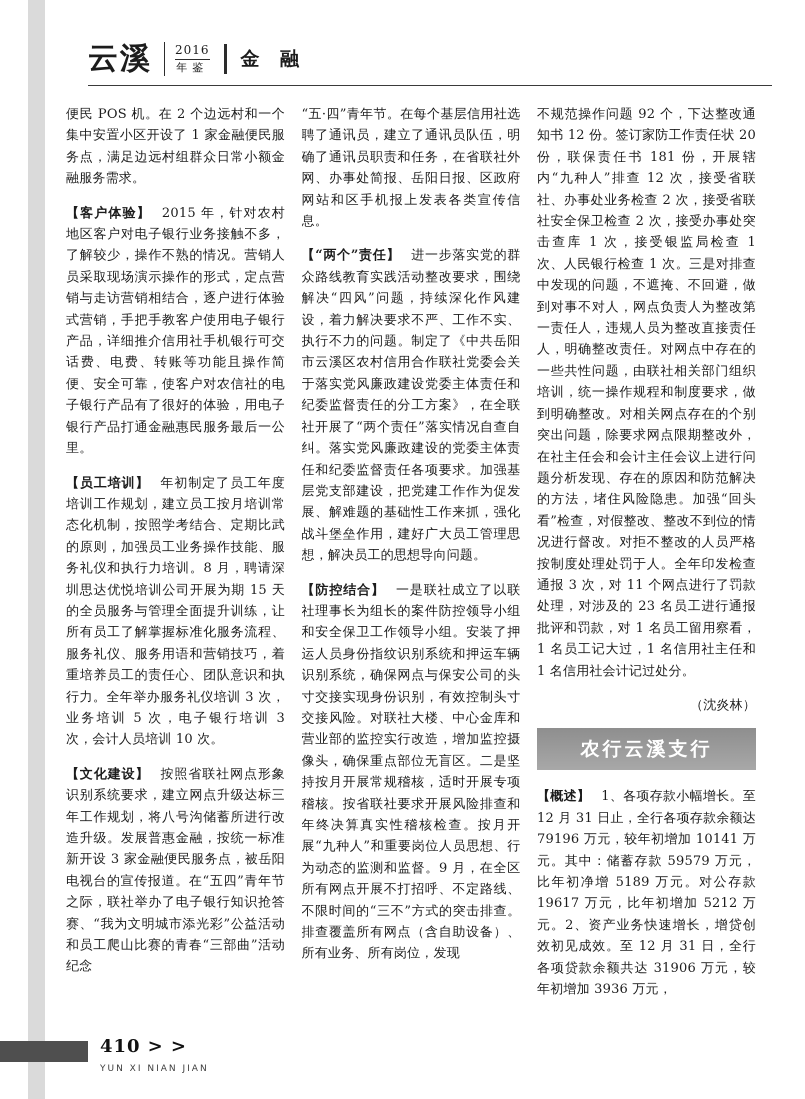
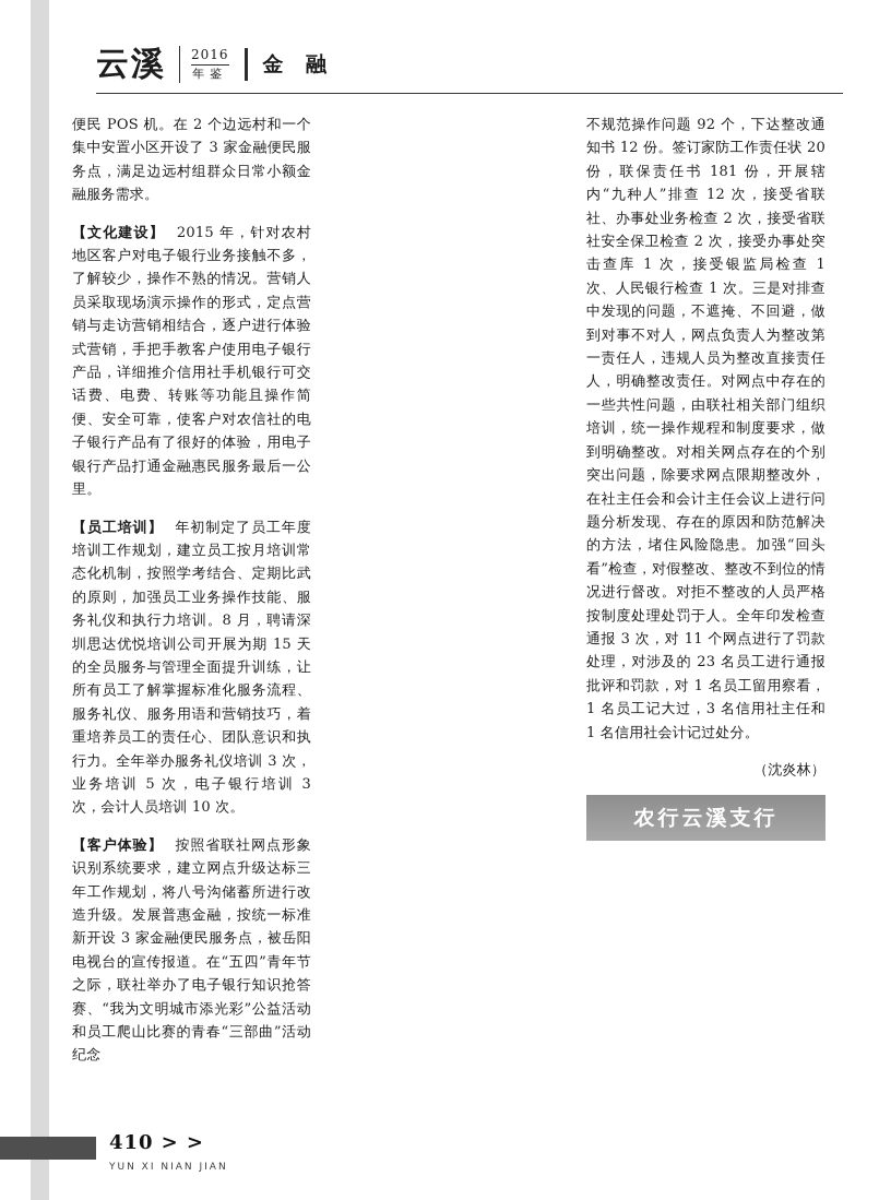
  云溪
  2016
  年鉴
  金 融
- 便民 POS 机。在 2 个边远村和一个集中安置小区开设了 1 家金融便民服务点，满足边远村组群众日常小额金融服务需求。
+ 便民 POS 机。在 2 个边远村和一个集中安置小区开设了 3 家金融便民服务点，满足边远村组群众日常小额金融服务需求。
- 【客户体验】 2015 年，针对农村地区客户对电子银行业务接触不多，了解较少，操作不熟的情况。营销人员采取现场演示操作的形式，定点营销与走访营销相结合，逐户进行体验式营销，手把手教客户使用电子银行产品，详细推介信用社手机银行可交话费、电费、转账等功能且操作简便、安全可靠，使客户对农信社的电子银行产品有了很好的体验，用电子银行产品打通金融惠民服务最后一公里。
+ 【文化建设】 2015 年，针对农村地区客户对电子银行业务接触不多，了解较少，操作不熟的情况。营销人员采取现场演示操作的形式，定点营销与走访营销相结合，逐户进行体验式营销，手把手教客户使用电子银行产品，详细推介信用社手机银行可交话费、电费、转账等功能且操作简便、安全可靠，使客户对农信社的电子银行产品有了很好的体验，用电子银行产品打通金融惠民服务最后一公里。
  【员工培训】 年初制定了员工年度培训工作规划，建立员工按月培训常态化机制，按照学考结合、定期比武的原则，加强员工业务操作技能、服务礼仪和执行力培训。8 月，聘请深圳思达优悦培训公司开展为期 15 天的全员服务与管理全面提升训练，让所有员工了解掌握标准化服务流程、服务礼仪、服务用语和营销技巧，着重培养员工的责任心、团队意识和执行力。全年举办服务礼仪培训 3 次，业务培训 5 次，电子银行培训 3 次，会计人员培训 10 次。
- 【文化建设】 按照省联社网点形象识别系统要求，建立网点升级达标三年工作规划，将八号沟储蓄所进行改造升级。发展普惠金融，按统一标准新开设 3 家金融便民服务点，被岳阳电视台的宣传报道。在“五四”青年节之际，联社举办了电子银行知识抢答赛、“我为文明城市添光彩”公益活动和员工爬山比赛的青春“三部曲”活动纪念
+ 【客户体验】 按照省联社网点形象识别系统要求，建立网点升级达标三年工作规划，将八号沟储蓄所进行改造升级。发展普惠金融，按统一标准新开设 3 家金融便民服务点，被岳阳电视台的宣传报道。在“五四”青年节之际，联社举办了电子银行知识抢答赛、“我为文明城市添光彩”公益活动和员工爬山比赛的青春“三部曲”活动纪念
- “五·四”青年节。在每个基层信用社选聘了通讯员，建立了通讯员队伍，明确了通讯员职责和任务，在省联社外网、办事处简报、岳阳日报、区政府网站和区手机报上发表各类宣传信息。
- 【“两个”责任】 进一步落实党的群众路线教育实践活动整改要求，围绕解决“四风”问题，持续深化作风建设，着力解决要求不严、工作不实、执行不力的问题。制定了《中共岳阳市云溪区农村信用合作联社党委会关于落实党风廉政建设党委主体责任和纪委监督责任的分工方案》，在全联社开展了“两个责任”落实情况自查自纠。落实党风廉政建设的党委主体责任和纪委监督责任各项要求。加强基层党支部建设，把党建工作作为促发展、解难题的基础性工作来抓，强化战斗堡垒作用，建好广大员工管理思想，解决员工的思想导向问题。
- 【防控结合】 一是联社成立了以联社理事长为组长的案件防控领导小组和安全保卫工作领导小组。安装了押运人员身份指纹识别系统和押运车辆识别系统，确保网点与保安公司的头寸交接实现身份识别，有效控制头寸交接风险。对联社大楼、中心金库和营业部的监控实行改造，增加监控摄像头，确保重点部位无盲区。二是坚持按月开展常规稽核，适时开展专项稽核。按省联社要求开展风险排查和年终决算真实性稽核检查。按月开展“九种人”和重要岗位人员思想、行为动态的监测和监督。9 月，在全区所有网点开展不打招呼、不定路线、不限时间的“三不”方式的突击排查。排查覆盖所有网点（含自助设备）、所有业务、所有岗位，发现
- 不规范操作问题 92 个，下达整改通知书 12 份。签订家防工作责任状 20 份，联保责任书 181 份，开展辖内“九种人”排查 12 次，接受省联社、办事处业务检查 2 次，接受省联社安全保卫检查 2 次，接受办事处突击查库 1 次，接受银监局检查 1 次、人民银行检查 1 次。三是对排查中发现的问题，不遮掩、不回避，做到对事不对人，网点负责人为整改第一责任人，违规人员为整改直接责任人，明确整改责任。对网点中存在的一些共性问题，由联社相关部门组织培训，统一操作规程和制度要求，做到明确整改。对相关网点存在的个别突出问题，除要求网点限期整改外，在社主任会和会计主任会议上进行问题分析发现、存在的原因和防范解决的方法，堵住风险隐患。加强“回头看”检查，对假整改、整改不到位的情况进行督改。对拒不整改的人员严格按制度处理处罚于人。全年印发检查通报 3 次，对 11 个网点进行了罚款处理，对涉及的 23 名员工进行通报批评和罚款，对 1 名员工留用察看，1 名员工记大过，1 名信用社主任和 1 名信用社会计记过处分。
+ 不规范操作问题 92 个，下达整改通知书 12 份。签订家防工作责任状 20 份，联保责任书 181 份，开展辖内“九种人”排查 12 次，接受省联社、办事处业务检查 2 次，接受省联社安全保卫检查 2 次，接受办事处突击查库 1 次，接受银监局检查 1 次、人民银行检查 1 次。三是对排查中发现的问题，不遮掩、不回避，做到对事不对人，网点负责人为整改第一责任人，违规人员为整改直接责任人，明确整改责任。对网点中存在的一些共性问题，由联社相关部门组织培训，统一操作规程和制度要求，做到明确整改。对相关网点存在的个别突出问题，除要求网点限期整改外，在社主任会和会计主任会议上进行问题分析发现、存在的原因和防范解决的方法，堵住风险隐患。加强“回头看”检查，对假整改、整改不到位的情况进行督改。对拒不整改的人员严格按制度处理处罚于人。全年印发检查通报 3 次，对 11 个网点进行了罚款处理，对涉及的 23 名员工进行通报批评和罚款，对 1 名员工留用察看，1 名员工记大过，3 名信用社主任和 1 名信用社会计记过处分。
  （沈炎林）
  农行云溪支行
- 【概述】 1、各项存款小幅增长。至 12 月 31 日止，全行各项存款余额达 79196 万元，较年初增加 10141 万元。其中：储蓄存款 59579 万元，比年初净增 5189 万元。对公存款 19617 万元，比年初增加 5212 万元。2、资产业务快速增长，增贷创效初见成效。至 12 月 31 日，全行各项贷款余额共达 31906 万元，较年初增加 3936 万元，
  410 > >
  YUN XI NIAN JIAN
